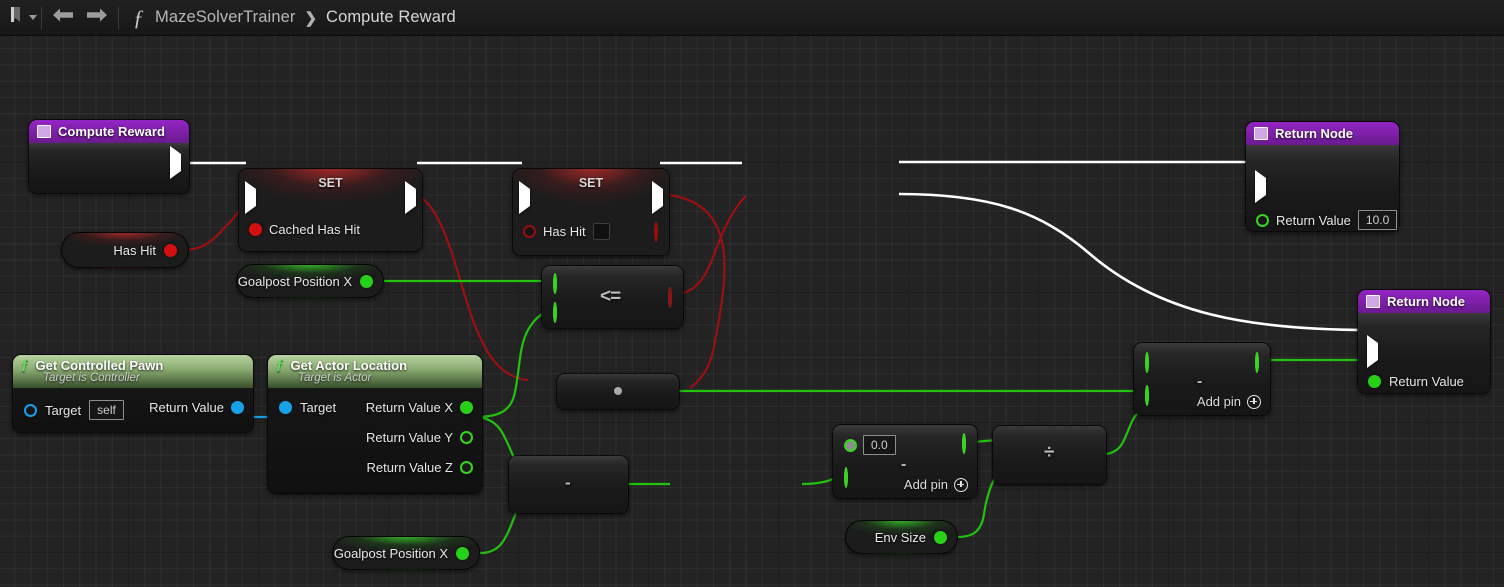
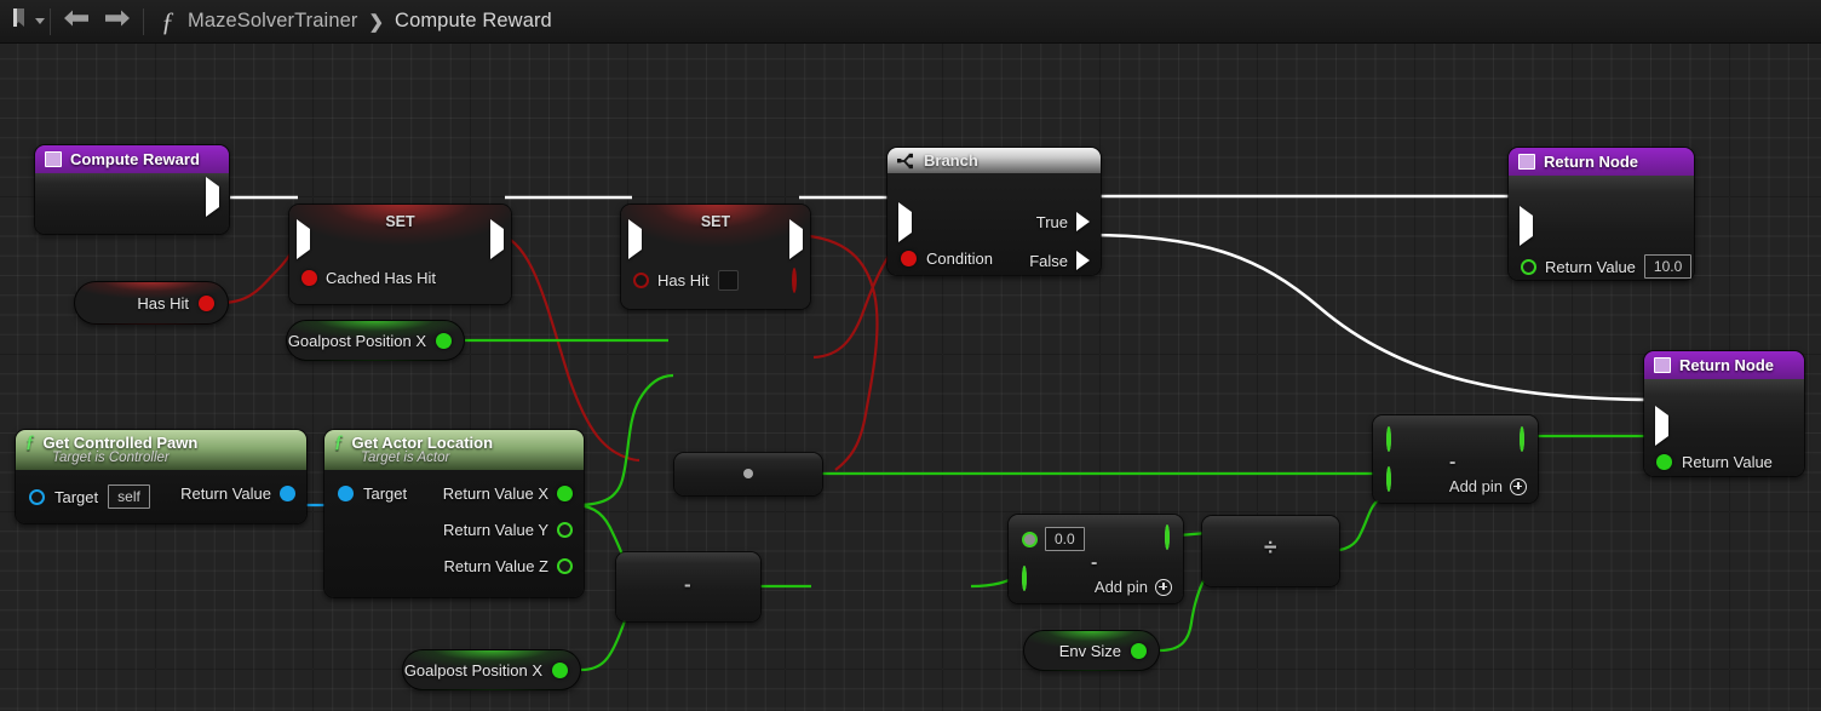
  ƒ
  MazeSolverTrainer
  ❯
  Compute Reward
  Compute Reward
  SET
  Cached Has Hit
  SET
  Has Hit
+ Branch
+ True
+ Condition
+ False
  Return Node
  Return Value
  10.0
  Return Node
  Return Value
  Has Hit
  Goalpost Position X
  Goalpost Position X
  Env Size
- <=
  ƒ
  Get Controlled Pawn
  Target is Controller
  Target
  self
  Return Value
  ƒ
  Get Actor Location
  Target is Actor
  Target
  Return Value X
  Return Value Y
  Return Value Z
  -
  0.0
  -
  Add pin
  ÷
  -
  Add pin
